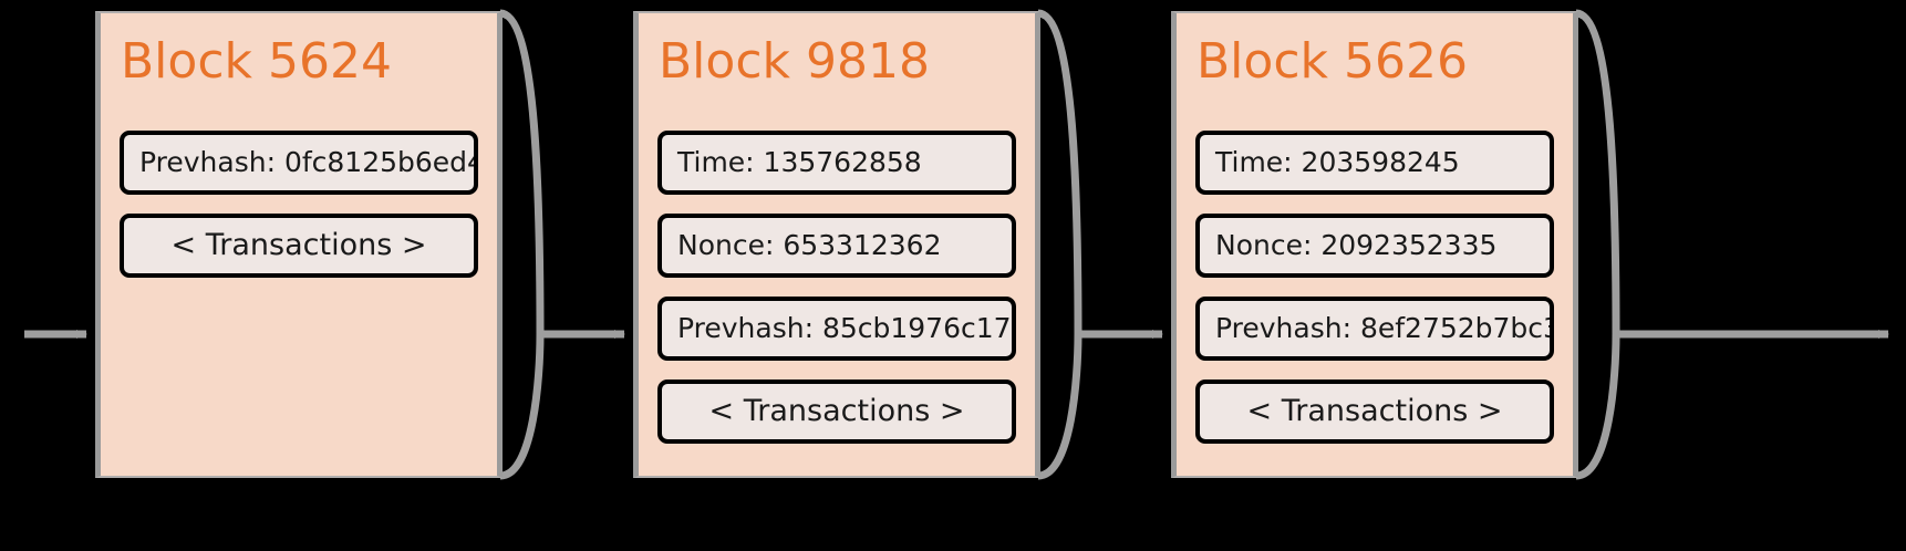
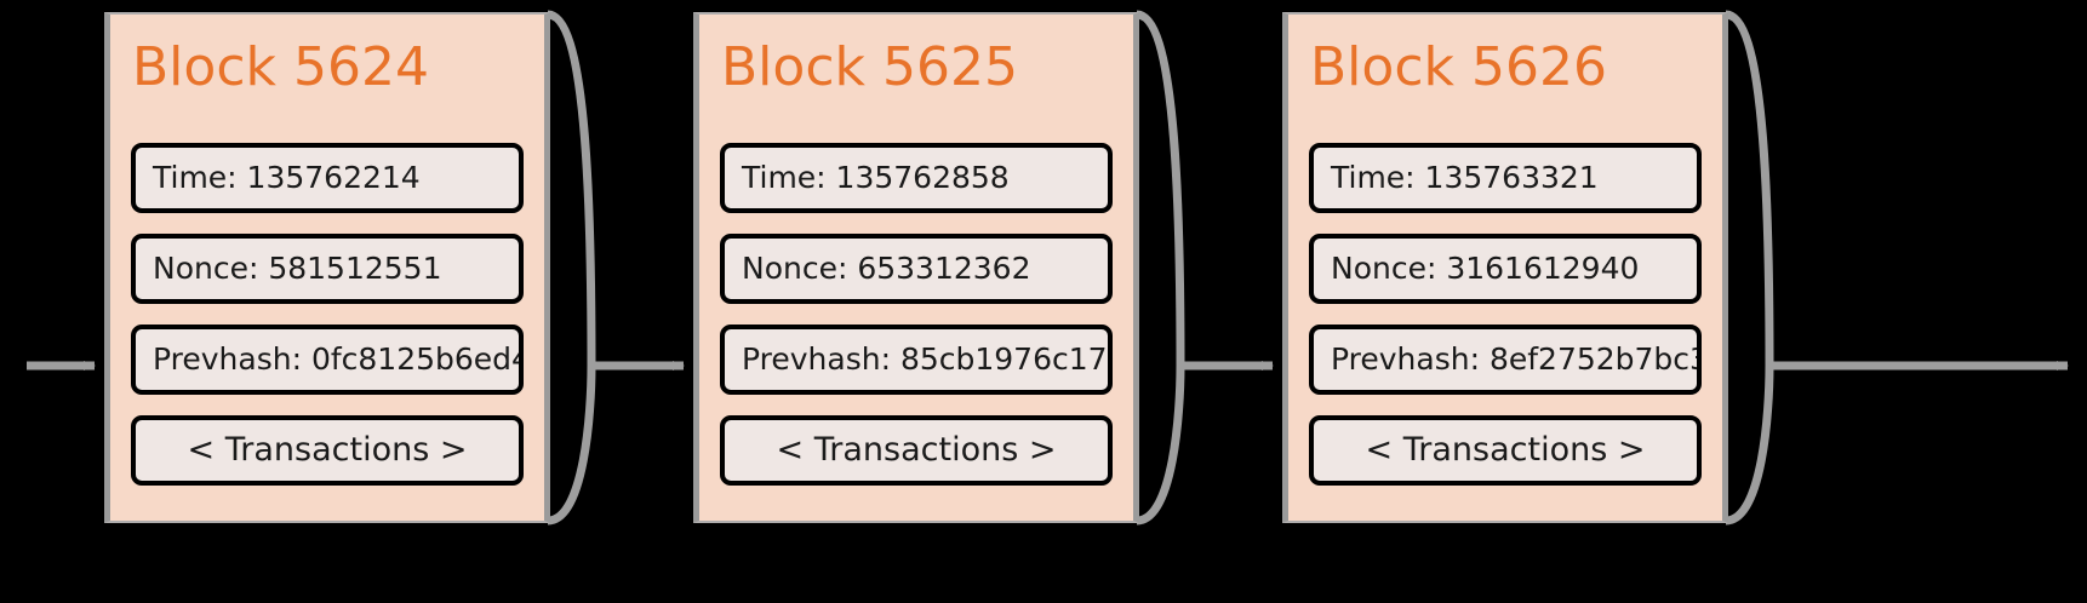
  Block 5624
+ Time: 135762214
+ Nonce: 581512551
  Prevhash: 0fc8125b6ed4
  < Transactions >
- Block 9818
+ Block 5625
  Time: 135762858
  Nonce: 653312362
  Prevhash: 85cb1976c17
  < Transactions >
  Block 5626
- Time: 203598245
+ Time: 135763321
- Nonce: 2092352335
+ Nonce: 3161612940
  Prevhash: 8ef2752b7bc3
  < Transactions >
